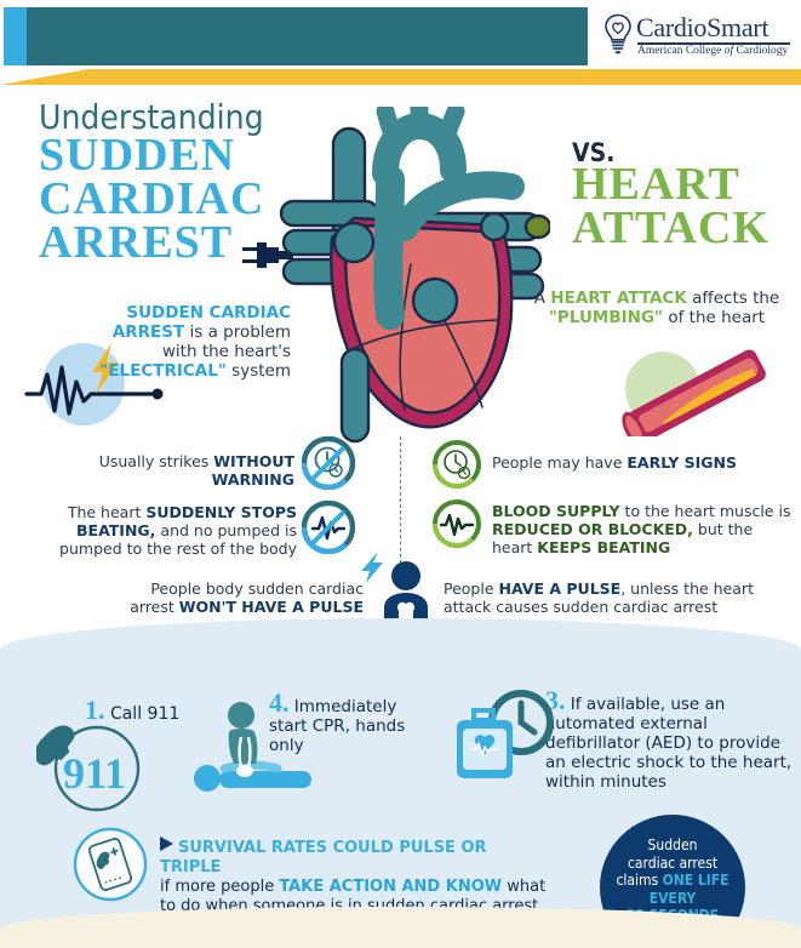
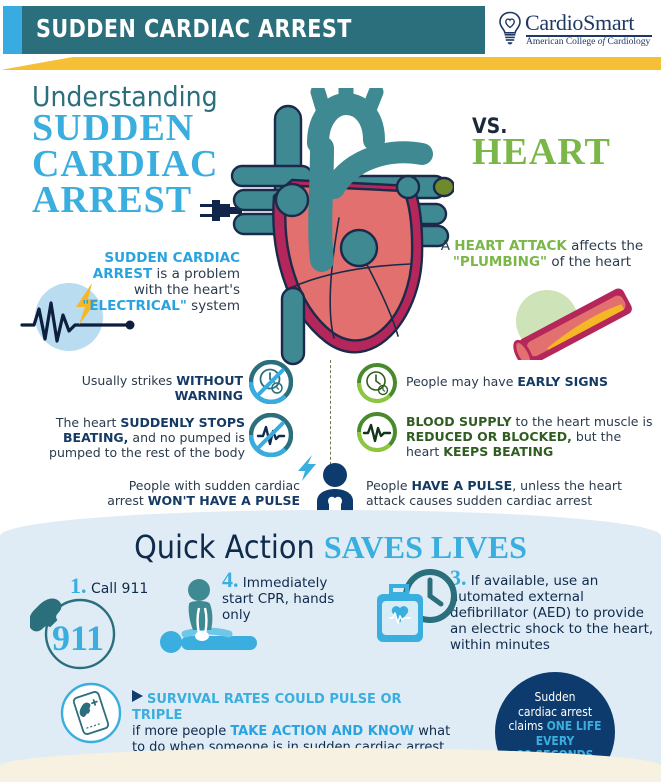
+ SUDDEN CARDIAC ARREST
  CardioSmart
  American College of Cardiology
  Understanding
  SUDDEN
  CARDIAC
  ARREST
  VS.
  HEART
- ATTACK
  SUDDEN CARDIAC ARREST is a problem with the heart's "ELECTRICAL" system
  A HEART ATTACK affects the "PLUMBING" of the heart
  Usually strikes WITHOUT WARNING
  The heart SUDDENLY STOPS BEATING, and no pumped is pumped to the rest of the body
  People may have EARLY SIGNS
  BLOOD SUPPLY to the heart muscle is REDUCED OR BLOCKED, but the heart KEEPS BEATING
- People body sudden cardiac arrest WON'T HAVE A PULSE
+ People with sudden cardiac arrest WON'T HAVE A PULSE
  People HAVE A PULSE, unless the heart attack causes sudden cardiac arrest
+ Quick Action SAVES LIVES
  1. Call 911
  911
  4. Immediately start CPR, hands only
  3. If available, use an utomated external defibrillator (AED) to provide an electric shock to the heart, within minutes
  SURVIVAL RATES COULD PULSE OR TRIPLE
  if more people TAKE ACTION AND KNOW what to do when someo arrest
  Sudden
  cardiac arrest
  claims ONE LIFE
  EVERY
